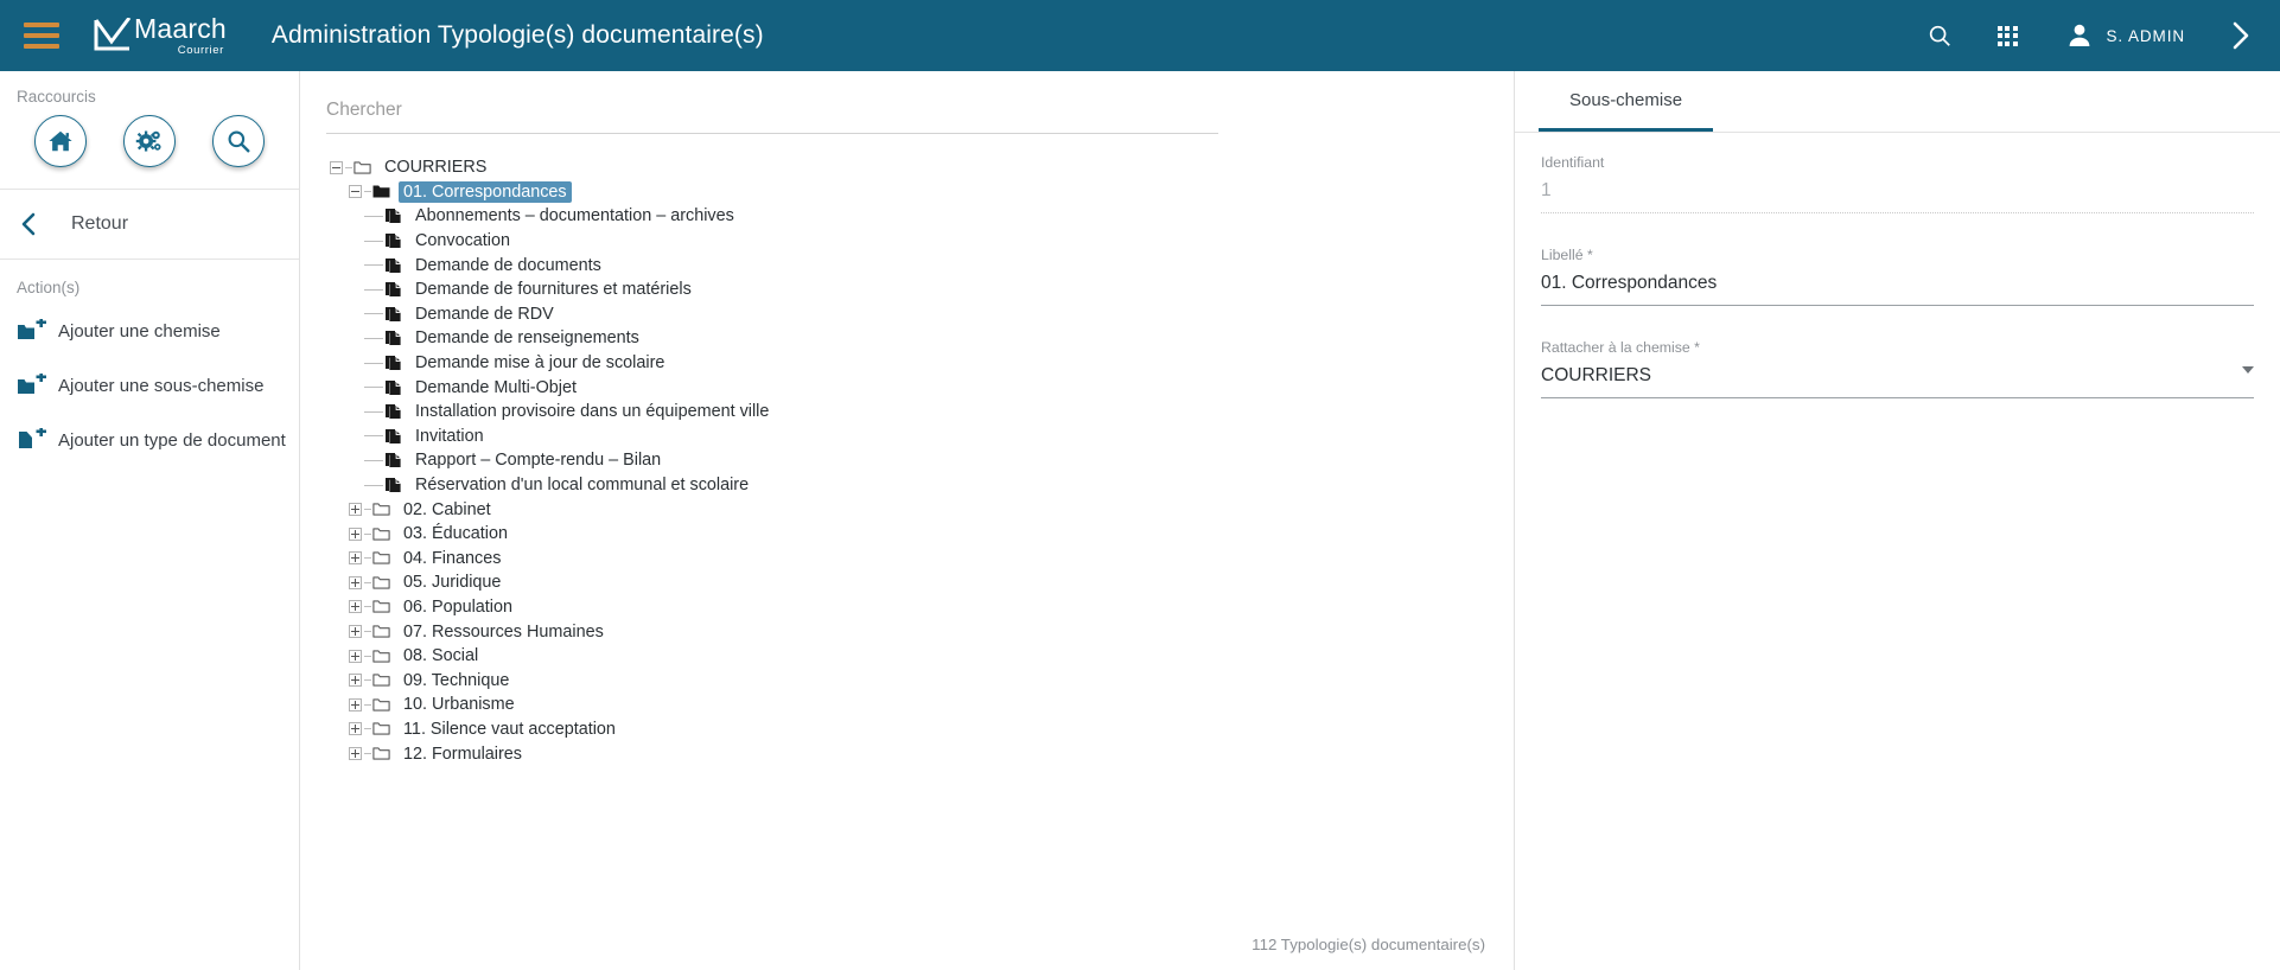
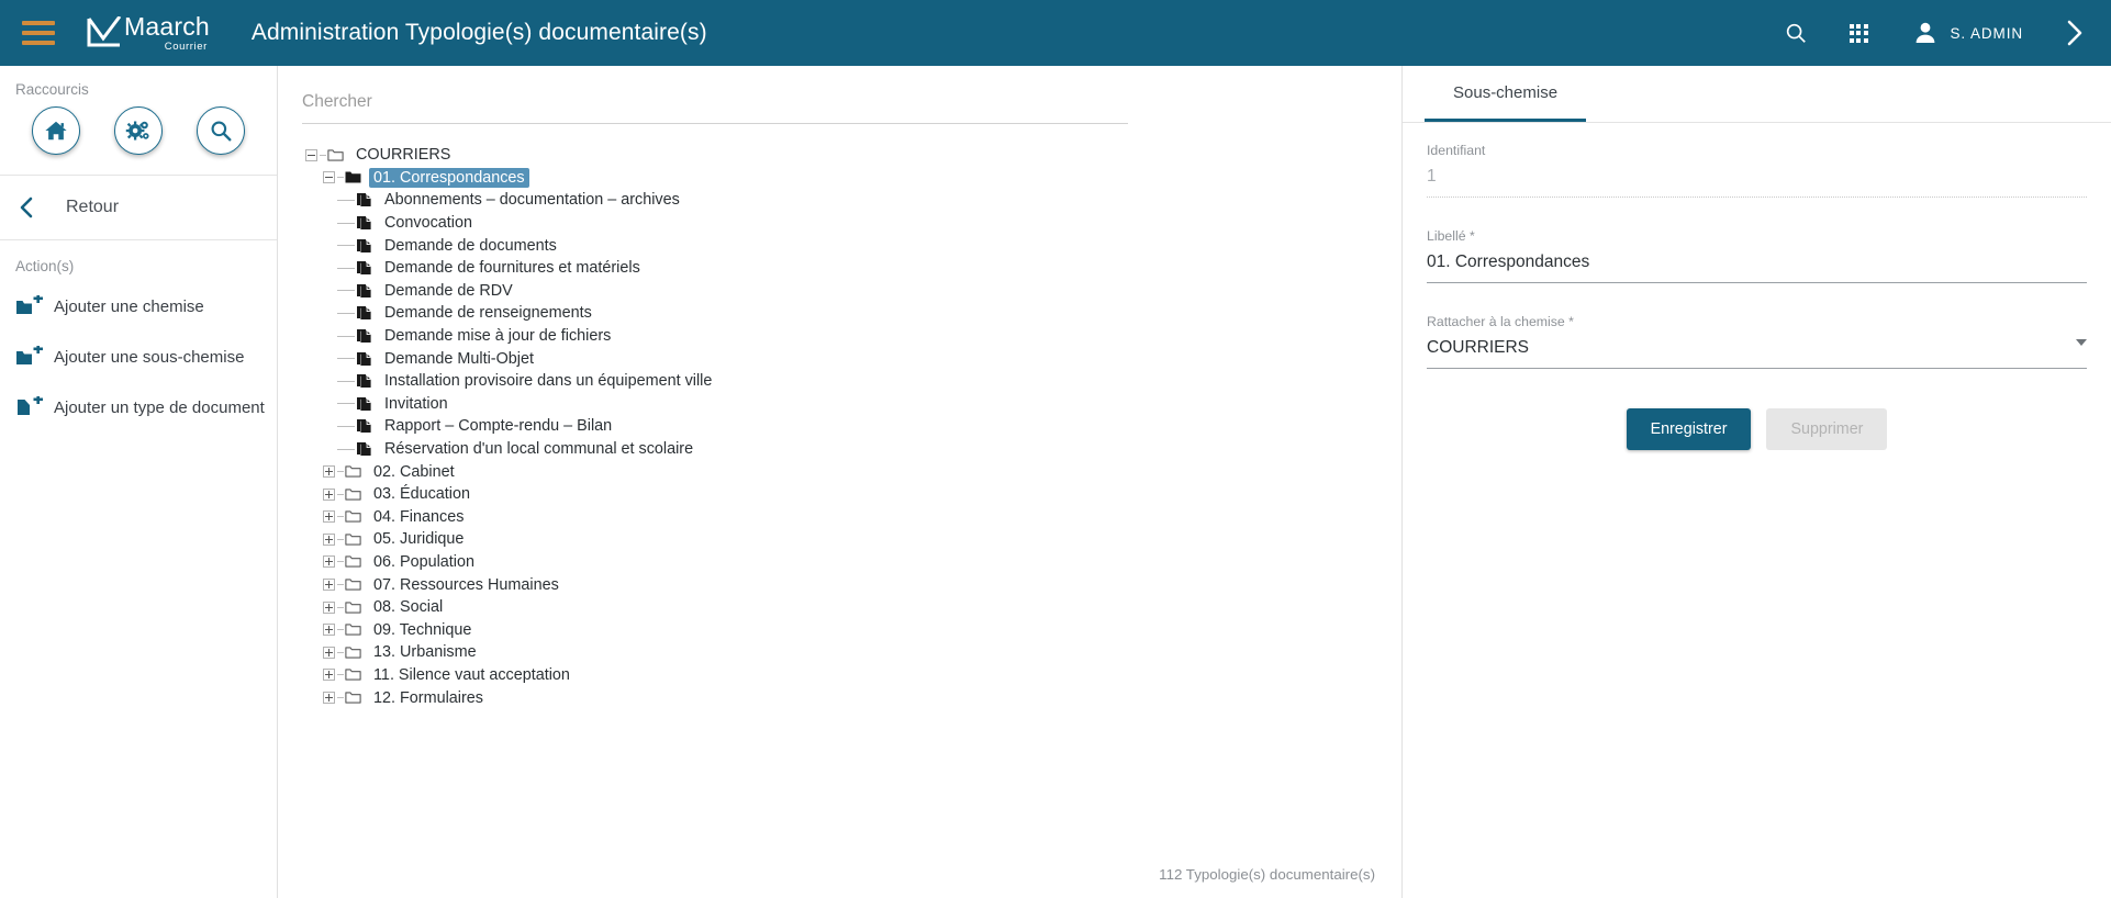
  Maarch
  Courrier
  Administration Typologie(s) documentaire(s)
  S. ADMIN
  Raccourcis
  Retour
  Action(s)
  Ajouter une chemise
  Ajouter une sous-chemise
  Ajouter un type de document
  Chercher
  COURRIERS
  01. Correspondances
  Abonnements – documentation – archives
  Convocation
  Demande de documents
  Demande de fournitures et matériels
  Demande de RDV
  Demande de renseignements
- Demande mise à jour de scolaire
+ Demande mise à jour de fichiers
  Demande Multi-Objet
  Installation provisoire dans un équipement ville
  Invitation
  Rapport – Compte-rendu – Bilan
  Réservation d'un local communal et scolaire
  02. Cabinet
  03. Éducation
  04. Finances
  05. Juridique
  06. Population
  07. Ressources Humaines
  08. Social
  09. Technique
- 10. Urbanisme
+ 13. Urbanisme
  11. Silence vaut acceptation
  12. Formulaires
  112 Typologie(s) documentaire(s)
  Sous-chemise
  Identifiant
  1
  Libellé *
  01. Correspondances
  Rattacher à la chemise *
  COURRIERS
+ Enregistrer
+ Supprimer
